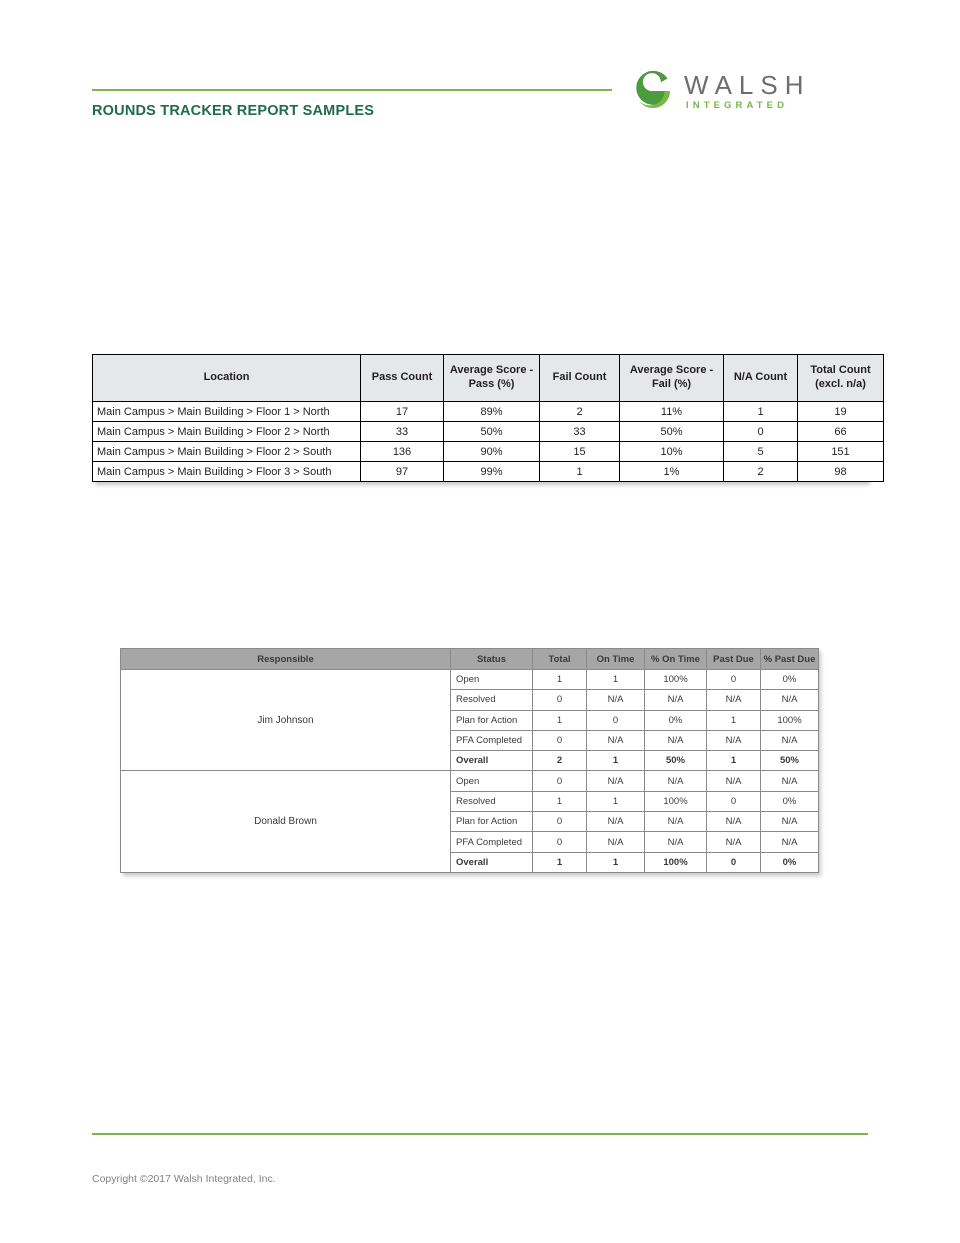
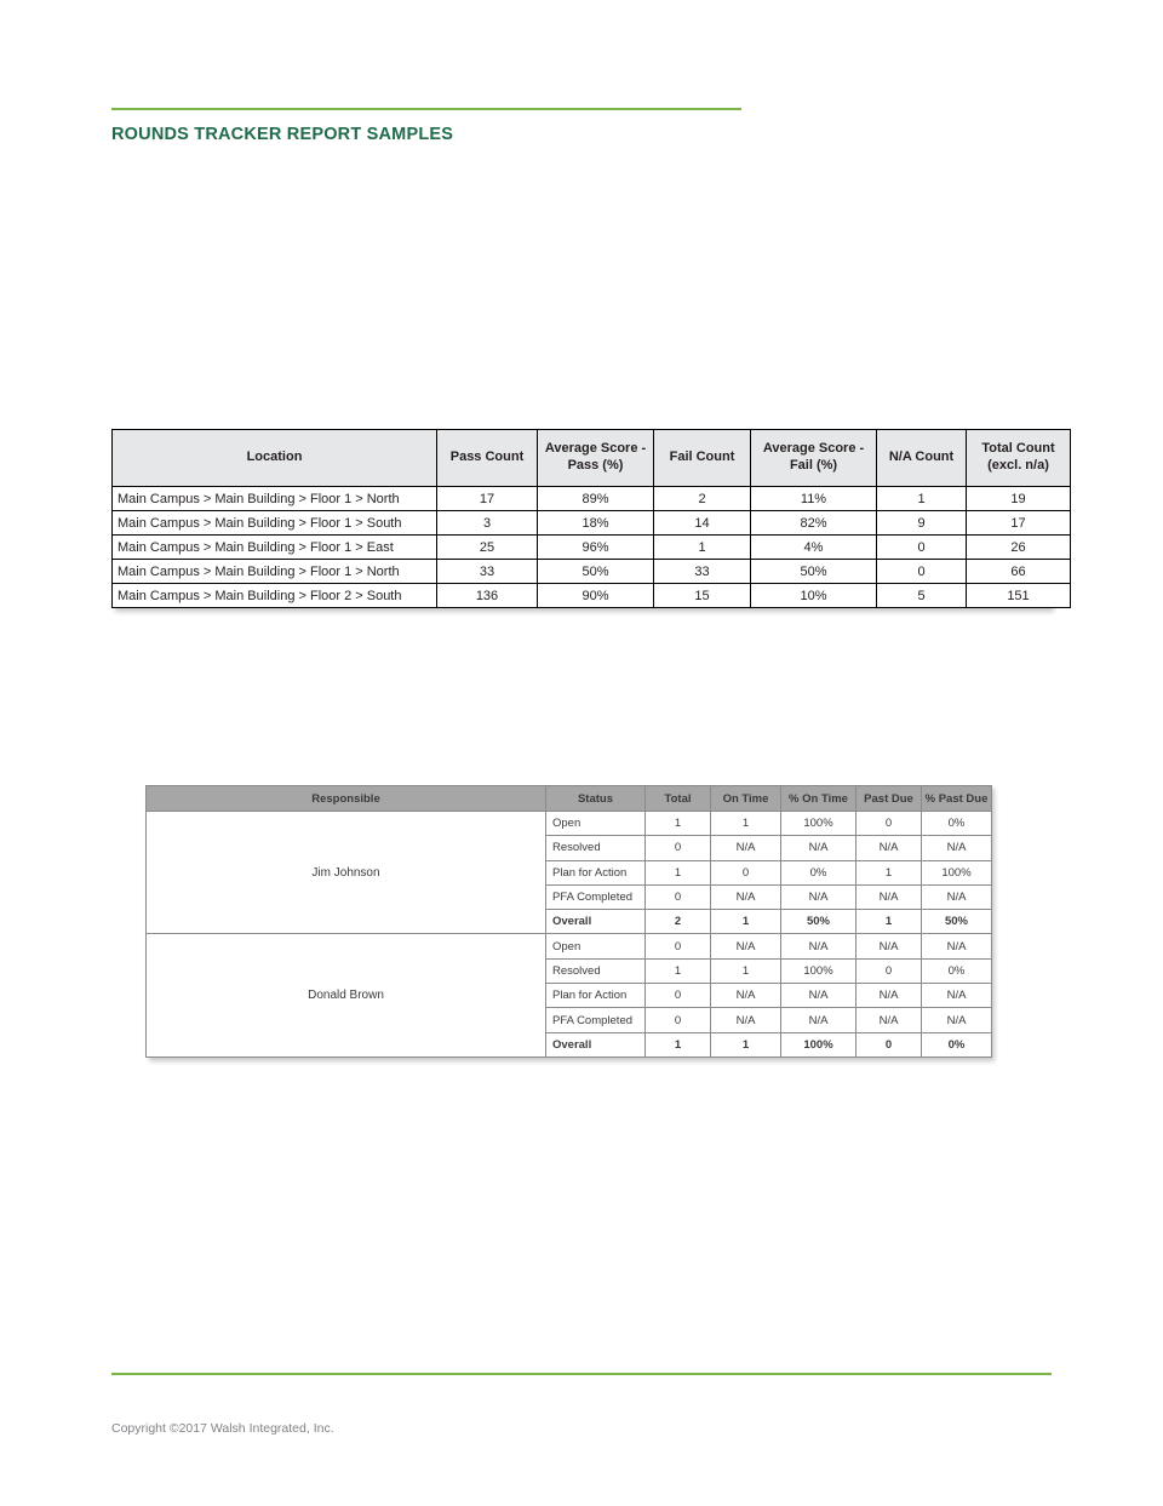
  ROUNDS TRACKER REPORT SAMPLES
- WALSH
- INTEGRATED
  Location	Pass Count	Average Score - Pass (%)	Fail Count	Average Score - Fail (%)	N/A Count	Total Count (excl. n/a)
  Main Campus > Main Building > Floor 1 > North	17	89%	2	11%	1	19
+ Main Campus > Main Building > Floor 1 > South	3	18%	14	82%	9	17
+ Main Campus > Main Building > Floor 1 > East	25	96%	1	4%	0	26
- Main Campus > Main Building > Floor 2 > North	33	50%	33	50%	0	66
+ Main Campus > Main Building > Floor 1 > North	33	50%	33	50%	0	66
  Main Campus > Main Building > Floor 2 > South	136	90%	15	10%	5	151
- Main Campus > Main Building > Floor 3 > South	97	99%	1	1%	2	98
  Responsible	Status	Total	On Time	% On Time	Past Due	% Past Due
  Jim Johnson	Open	1	1	100%	0	0%
  Resolved	0	N/A	N/A	N/A	N/A
  Plan for Action	1	0	0%	1	100%
  PFA Completed	0	N/A	N/A	N/A	N/A
  Overall	2	1	50%	1	50%
  Donald Brown	Open	0	N/A	N/A	N/A	N/A
  Resolved	1	1	100%	0	0%
  Plan for Action	0	N/A	N/A	N/A	N/A
  PFA Completed	0	N/A	N/A	N/A	N/A
  Overall	1	1	100%	0	0%
  Copyright ©2017 Walsh Integrated, Inc.
